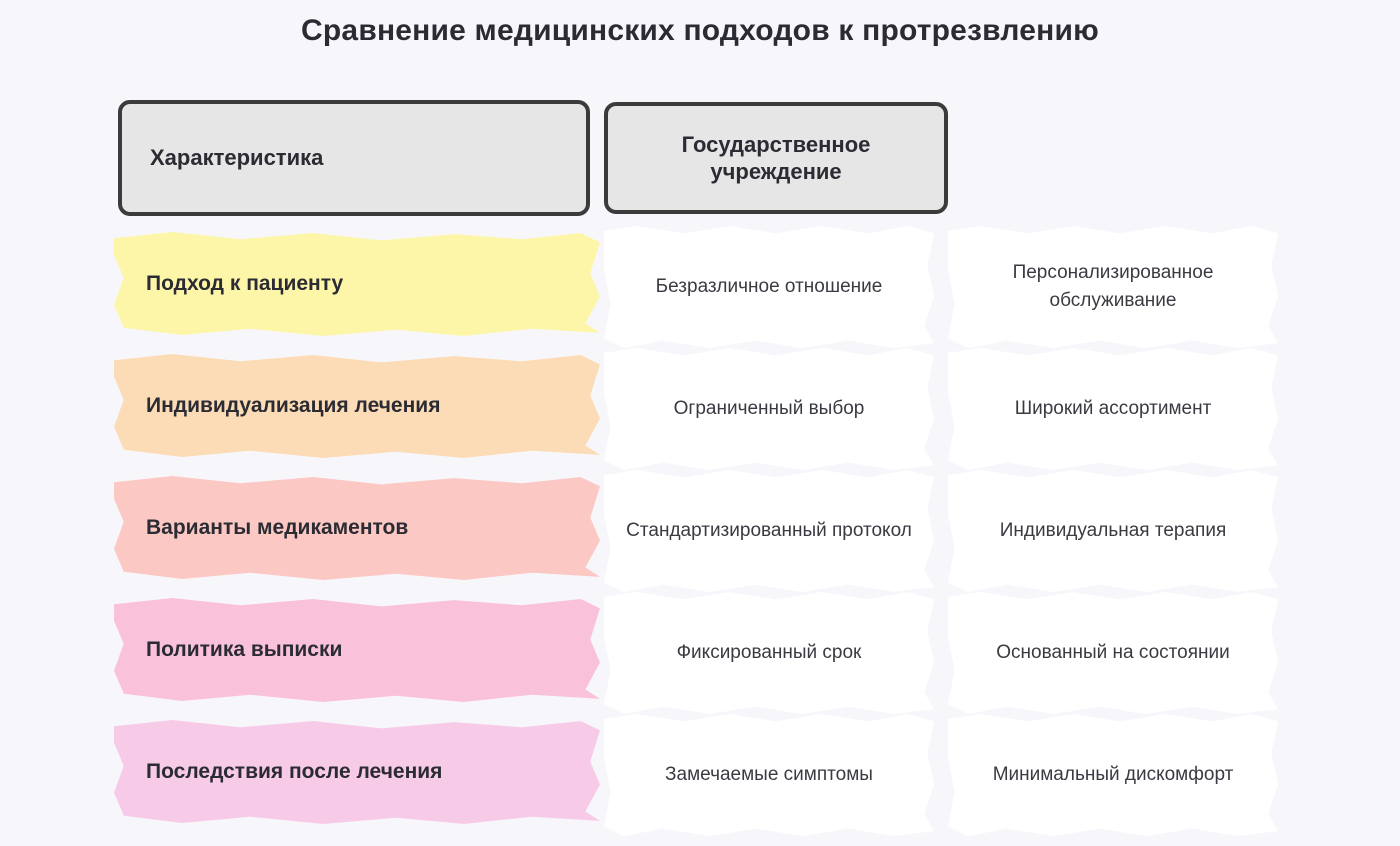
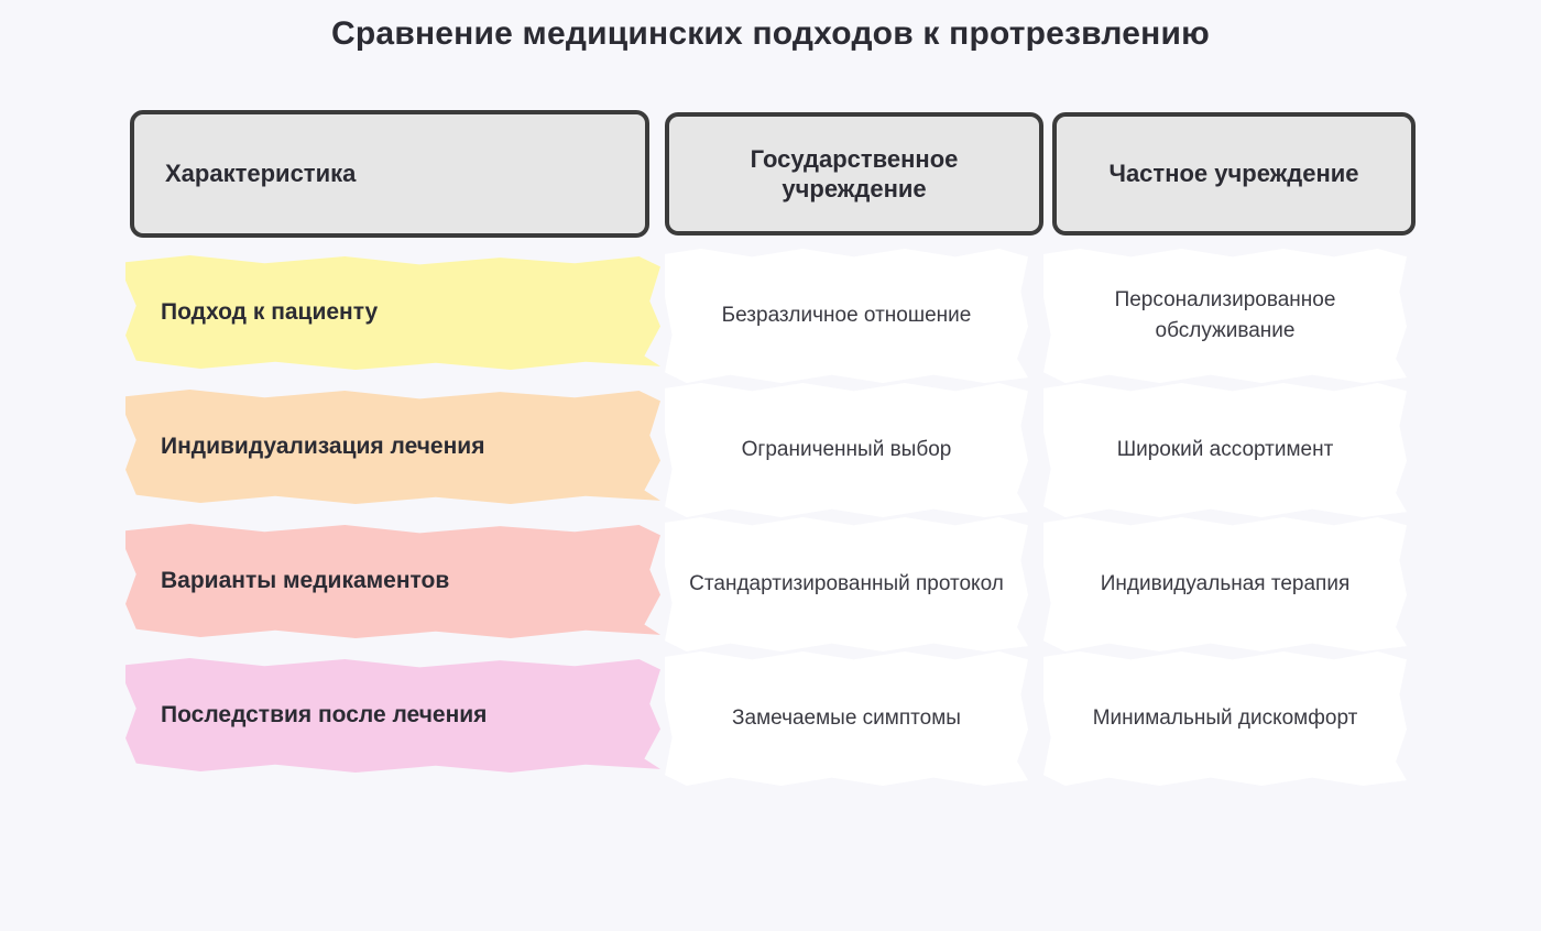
  Сравнение медицинских подходов к протрезвлению
  Характеристика
  Государственное учреждение
+ Частное учреждение
  Подход к пациенту
  Безразличное отношение
  Персонализированное обслуживание
  Индивидуализация лечения
  Ограниченный выбор
  Широкий ассортимент
  Варианты медикаментов
  Стандартизированный протокол
  Индивидуальная терапия
- Политика выписки
- Фиксированный срок
- Основанный на состоянии
  Последствия после лечения
  Замечаемые симптомы
  Минимальный дискомфорт
